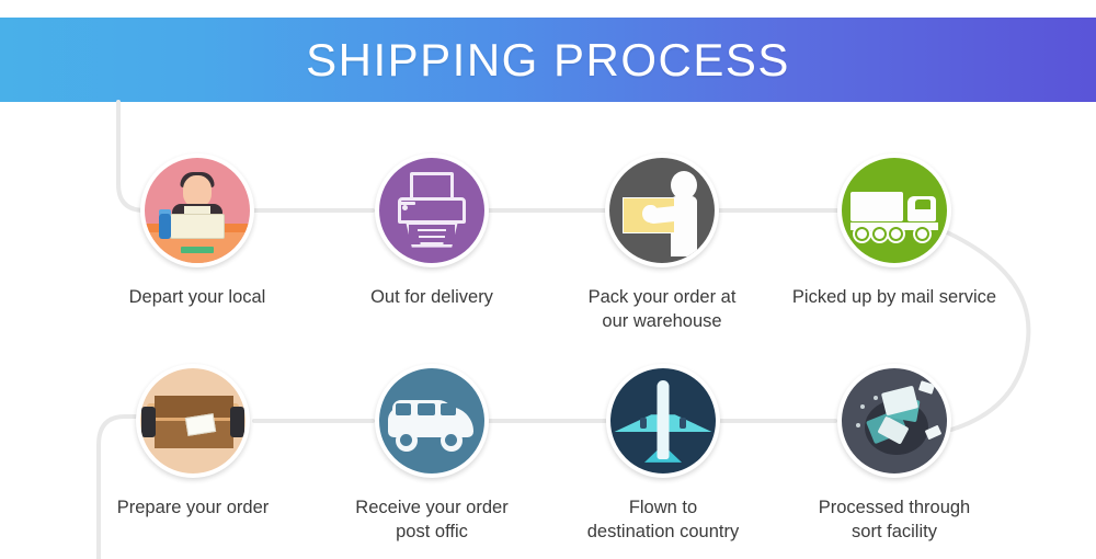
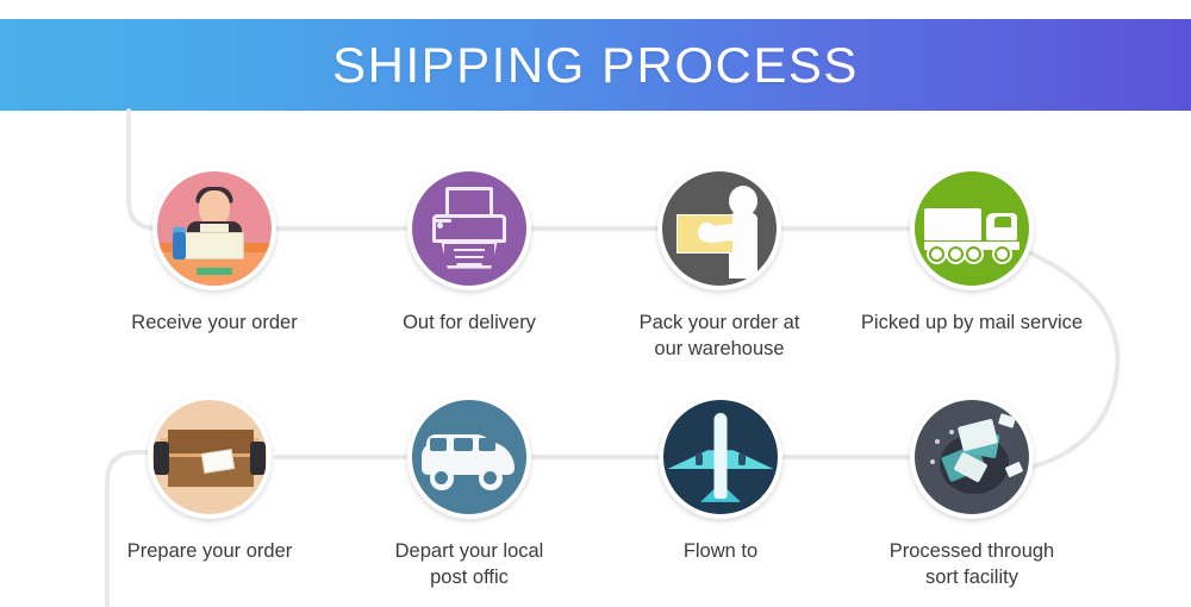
  SHIPPING PROCESS
- Depart your local
+ Receive your order
  Out for delivery
  Pack your order at
  our warehouse
  Picked up by mail service
  Prepare your order
- Receive your order
+ Depart your local
  post offic
  Flown to
- destination country
  Processed through
  sort facility
